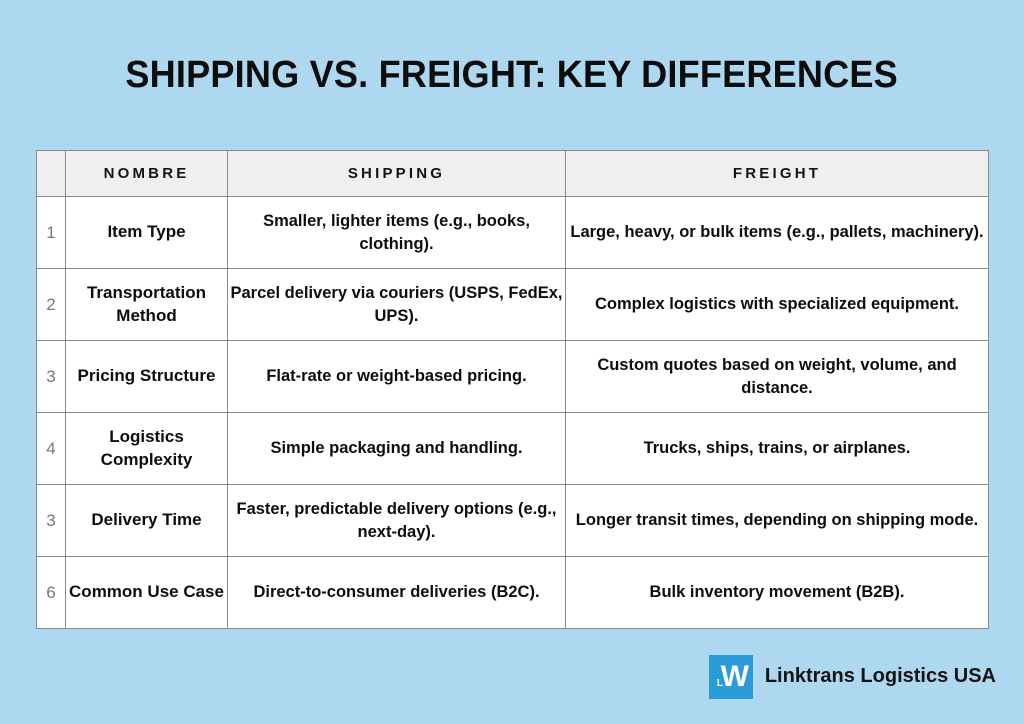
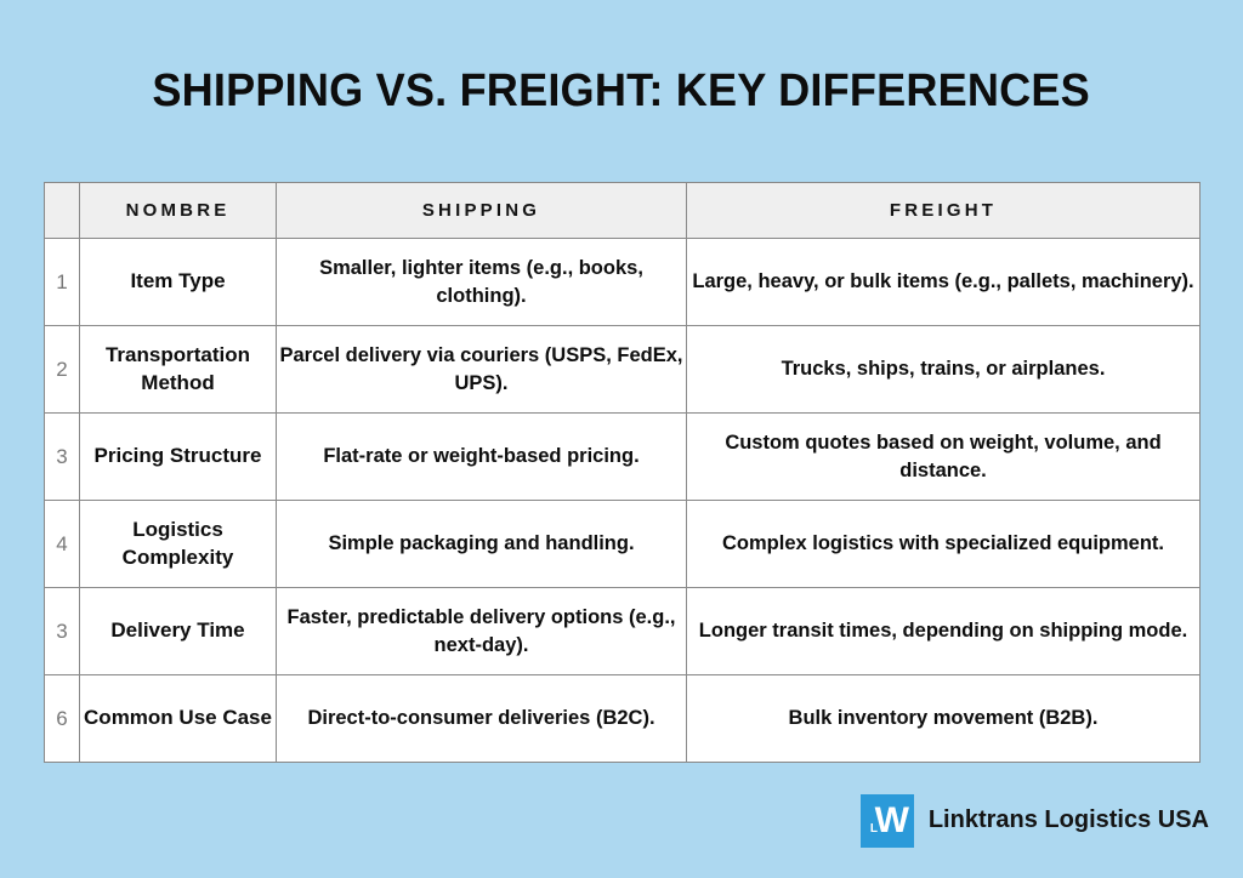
  SHIPPING VS. FREIGHT: KEY DIFFERENCES
  	NOMBRE	SHIPPING	FREIGHT
  1	Item Type	Smaller, lighter items (e.g., books, clothing).	Large, heavy, or bulk items (e.g., pallets, machinery).
- 2	Transportation Method	Parcel delivery via couriers (USPS, FedEx, UPS).	Complex logistics with specialized equipment.
+ 2	Transportation Method	Parcel delivery via couriers (USPS, FedEx, UPS).	Trucks, ships, trains, or airplanes.
  3	Pricing Structure	Flat-rate or weight-based pricing.	Custom quotes based on weight, volume, and distance.
- 4	Logistics Complexity	Simple packaging and handling.	Trucks, ships, trains, or airplanes.
+ 4	Logistics Complexity	Simple packaging and handling.	Complex logistics with specialized equipment.
  3	Delivery Time	Faster, predictable delivery options (e.g., next-day).	Longer transit times, depending on shipping mode.
  6	Common Use Case	Direct-to-consumer deliveries (B2C).	Bulk inventory movement (B2B).
  W
  L
  Linktrans Logistics USA
